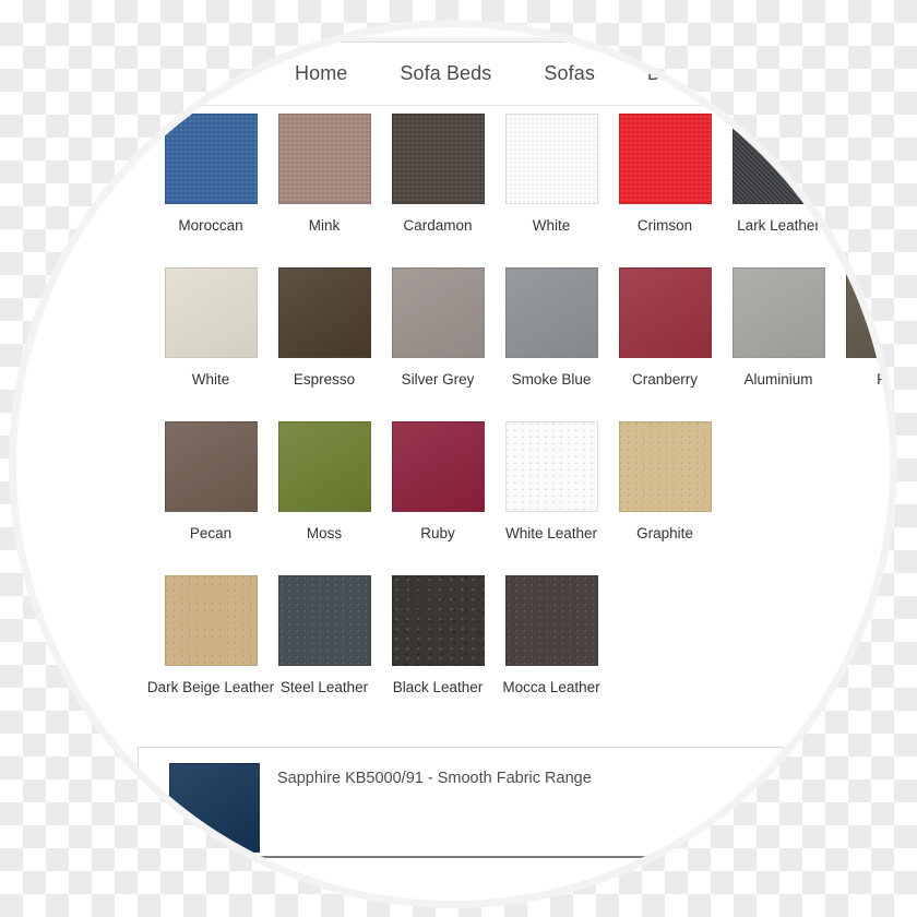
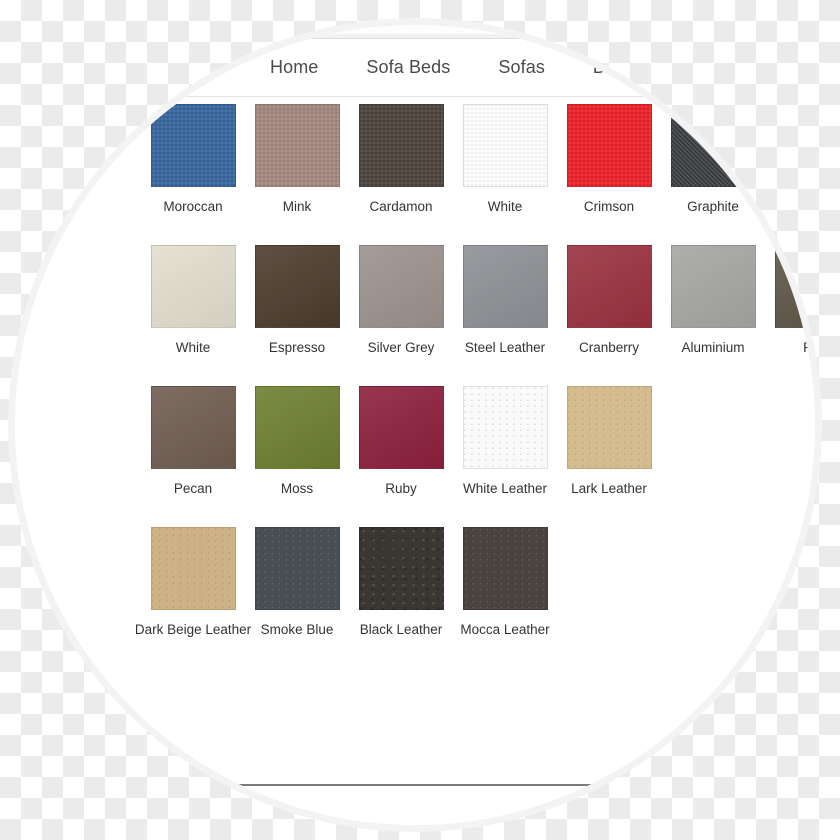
  Home
  Sofa Beds
  Sofas
  D
  Moroccan
  Mink
  Cardamon
  White
  Crimson
- Lark Leather
+ Graphite
  White
  Espresso
  Silver Grey
- Smoke Blue
+ Steel Leather
  Cranberry
  Aluminium
  Pecan
  Moss
  Ruby
  White Leather
- Graphite
+ Lark Leather
  Dark Beige Leather
- Steel Leather
+ Smoke Blue
  Black Leather
  Mocca Leather
- Sapphire KB5000/91 - Smooth Fabric Range
